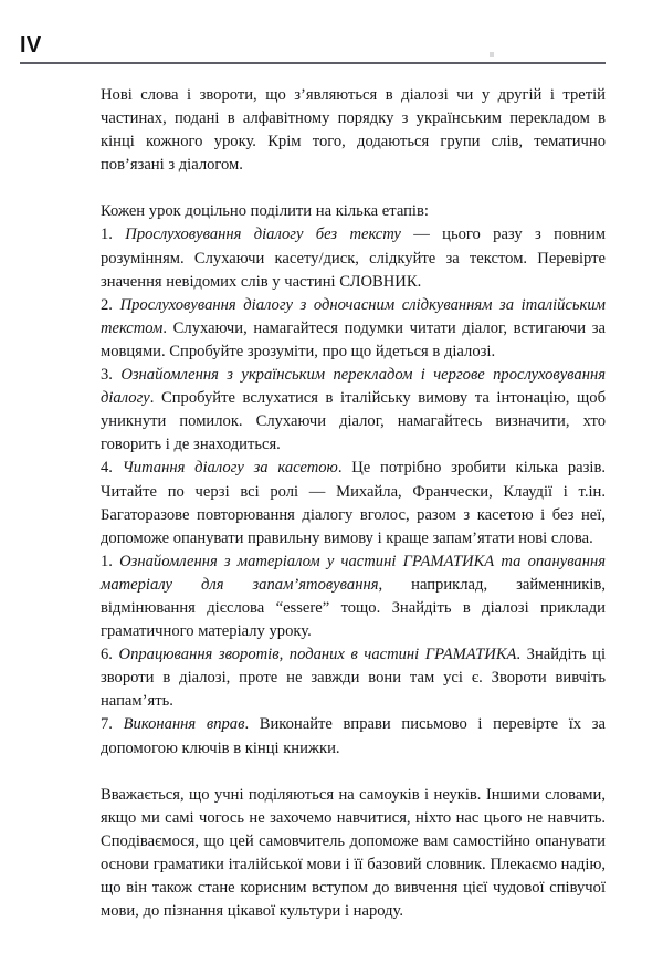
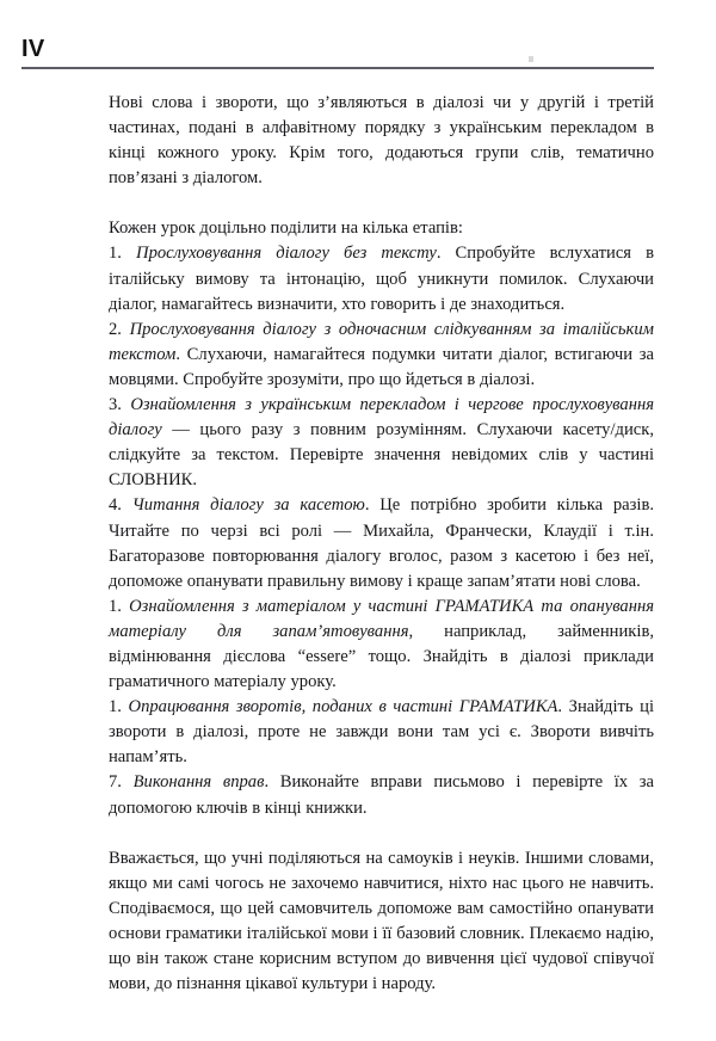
  IV
  Нові слова і звороти, що з’являються в діалозі чи у другій і третій частинах, подані в алфавітному порядку з українським перекладом в кінці кожного уроку. Крім того, додаються групи слів, тематично пов’язані з діалогом.
  Кожен урок доцільно поділити на кілька етапів:
- 1. Прослуховування діалогу без тексту — цього разу з повним розумінням. Слухаючи касету/диск, слідкуйте за текстом. Перевірте значення невідомих слів у частині СЛОВНИК.
+ 1. Прослуховування діалогу без тексту. Спробуйте вслухатися в італійську вимову та інтонацію, щоб уникнути помилок. Слухаючи діалог, намагайтесь визначити, хто говорить і де знаходиться.
  2. Прослуховування діалогу з одночасним слідкуванням за італійським текстом. Слухаючи, намагайтеся подумки читати діалог, встигаючи за мовцями. Спробуйте зрозуміти, про що йдеться в діалозі.
- 3. Ознайомлення з українським перекладом і чергове прослуховування діалогу. Спробуйте вслухатися в італійську вимову та інтонацію, щоб уникнути помилок. Слухаючи діалог, намагайтесь визначити, хто говорить і де знаходиться.
+ 3. Ознайомлення з українським перекладом і чергове прослуховування діалогу — цього разу з повним розумінням. Слухаючи касету/диск, слідкуйте за текстом. Перевірте значення невідомих слів у частині СЛОВНИК.
  4. Читання діалогу за касетою. Це потрібно зробити кілька разів. Читайте по черзі всі ролі — Михайла, Франчески, Клаудії і т.ін. Багаторазове повторювання діалогу вголос, разом з касетою і без неї, допоможе опанувати правильну вимову і краще запам’ятати нові слова.
  1. Ознайомлення з матеріалом у частині ГРАМАТИКА та опанування матеріалу для запам’ятовування, наприклад, займенників, відмінювання дієслова “essere” тощо. Знайдіть в діалозі приклади граматичного матеріалу уроку.
- 6. Опрацювання зворотів, поданих в частині ГРАМАТИКА. Знайдіть ці звороти в діалозі, проте не завжди вони там усі є. Звороти вивчіть напам’ять.
+ 1. Опрацювання зворотів, поданих в частині ГРАМАТИКА. Знайдіть ці звороти в діалозі, проте не завжди вони там усі є. Звороти вивчіть напам’ять.
  7. Виконання вправ. Виконайте вправи письмово і перевірте їх за допомогою ключів в кінці книжки.
  Вважається, що учні поділяються на самоуків і неуків. Іншими словами, якщо ми самі чогось не захочемо навчитися, ніхто нас цього не навчить. Сподіваємося, що цей самовчитель допоможе вам самостійно опанувати основи граматики італійської мови і її базовий словник. Плекаємо надію, що він також стане корисним вступом до вивчення цієї чудової співучої мови, до пізнання цікавої культури і народу.
